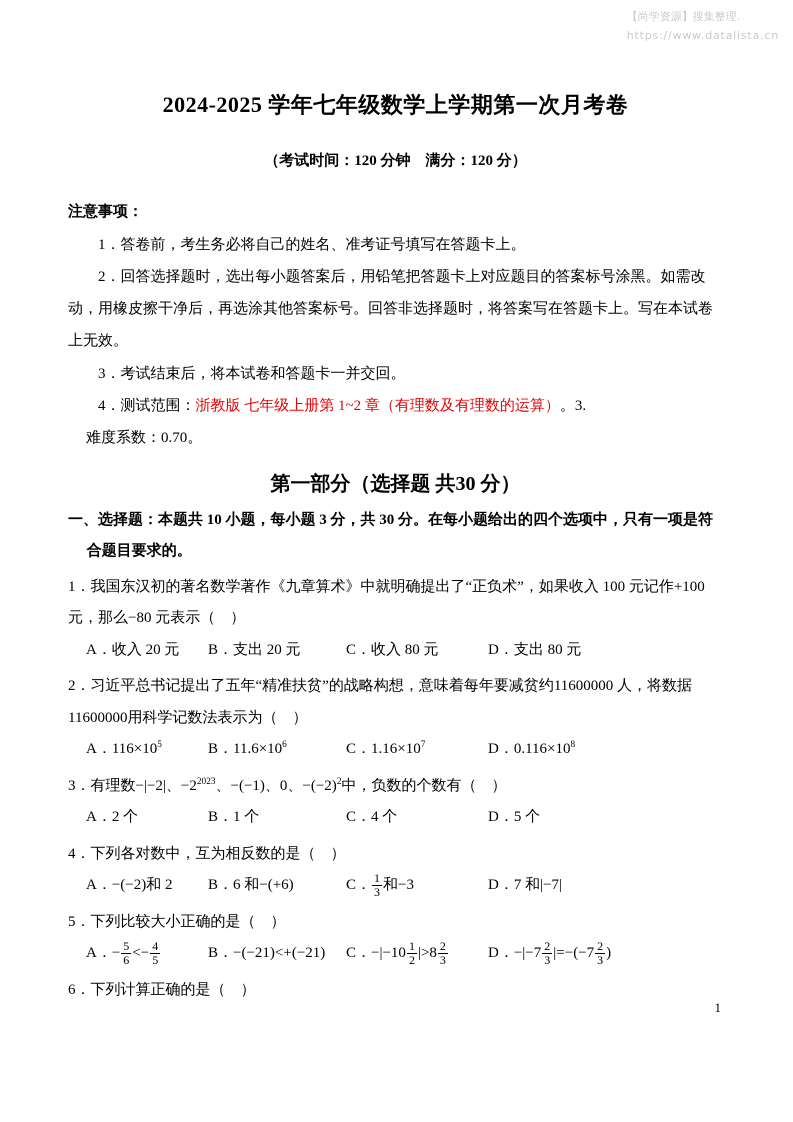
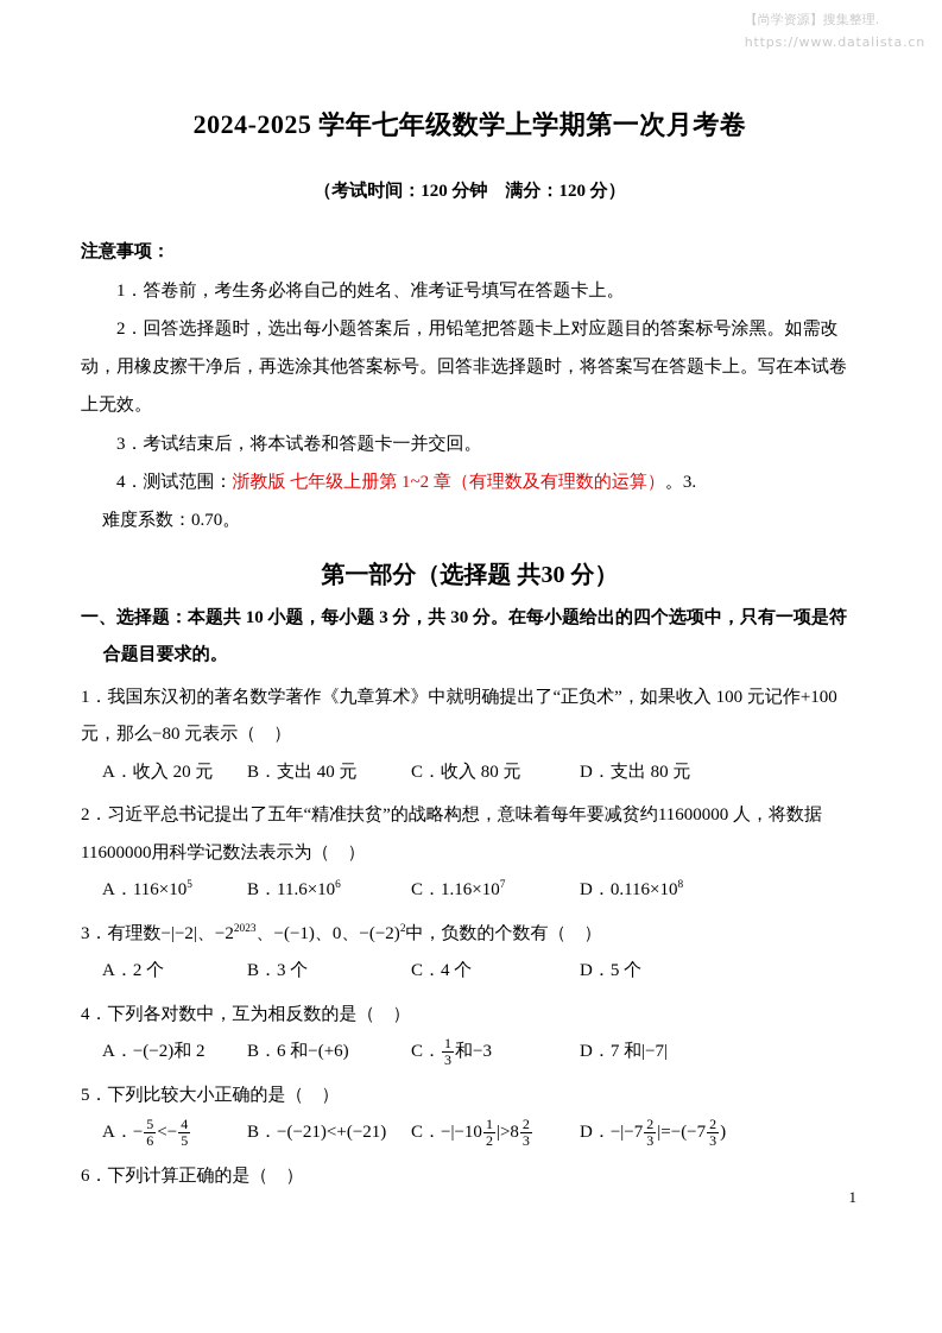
  【尚学资源】搜集整理.
  https://www.datalista.cn
  2024-2025 学年七年级数学上学期第一次月考卷
  （考试时间：120 分钟 满分：120 分）
  注意事项：
  1．答卷前，考生务必将自己的姓名、准考证号填写在答题卡上。
  2．回答选择题时，选出每小题答案后，用铅笔把答题卡上对应题目的答案标号涂黑。如需改动，用橡皮擦干净后，再选涂其他答案标号。回答非选择题时，将答案写在答题卡上。写在本试卷上无效。
  3．考试结束后，将本试卷和答题卡一并交回。
  4．测试范围：浙教版 七年级上册第 1~2 章（有理数及有理数的运算）。3.
  难度系数：0.70。
  第一部分（选择题 共30 分）
  一、选择题：本题共 10 小题，每小题 3 分，共 30 分。在每小题给出的四个选项中，只有一项是符合题目要求的。
  1．我国东汉初的著名数学著作《九章算术》中就明确提出了“正负术”，如果收入 100 元记作+100 元，那么−80 元表示（ ）
  A．收入 20 元
- B．支出 20 元
+ B．支出 40 元
  C．收入 80 元
  D．支出 80 元
  2．习近平总书记提出了五年“精准扶贫”的战略构想，意味着每年要减贫约11600000 人，将数据11600000用科学记数法表示为（ ）
  A．116×105
  B．11.6×106
  C．1.16×107
  D．0.116×108
  3．有理数−|−2|、−22023、−(−1)、0、−(−2)2中，负数的个数有（ ）
  A．2 个
- B．1 个
+ B．3 个
  C．4 个
  D．5 个
  4．下列各对数中，互为相反数的是（ ）
  A．−(−2)和 2
  B．6 和−(+6)
  C．
  1
  3
  和−3
  D．7 和|−7|
  5．下列比较大小正确的是（ ）
  A．−
  5
  6
  <−
  4
  5
  B．−(−21)<+(−21)
  C．−|−10
  1
  2
  |>8
  2
  3
  D．−|−7
  2
  3
  |=−(−7
  2
  3
  )
  6．下列计算正确的是（ ）
  1
